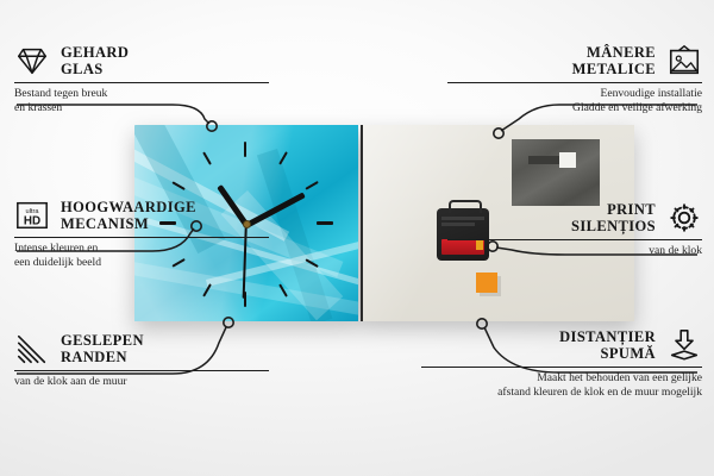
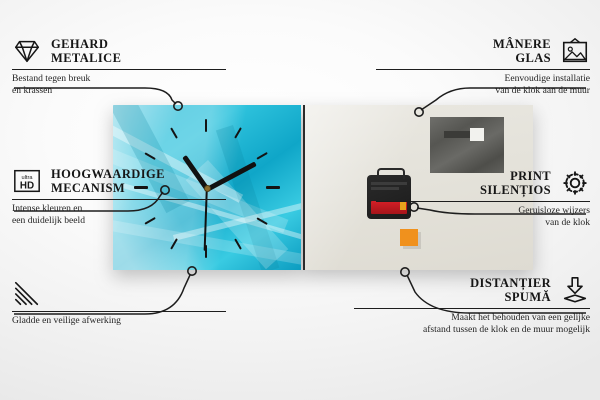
  GEHARD
- GLAS
+ METALICE
  Bestand tegen breuk
  en krassen
  HD
  HOOGWAARDIGE
  MECANISM
  Intense kleuren en
  een duidelijk beeld
- GESLEPEN
- RANDEN
- van de klok aan de muur
+ Gladde en veilige afwerking
  MÂNERE
- METALICE
+ GLAS
  Eenvoudige installatie
- Gladde en veilige afwerking
+ van de klok aan de muur
  PRINT
  SILENȚIOS
+ Geruisloze wijzers
  van de klok
  DISTANȚIER
  SPUMĂ
  Maakt het behouden van een gelijke
- afstand kleuren de klok en de muur mogelijk
+ afstand tussen de klok en de muur mogelijk
